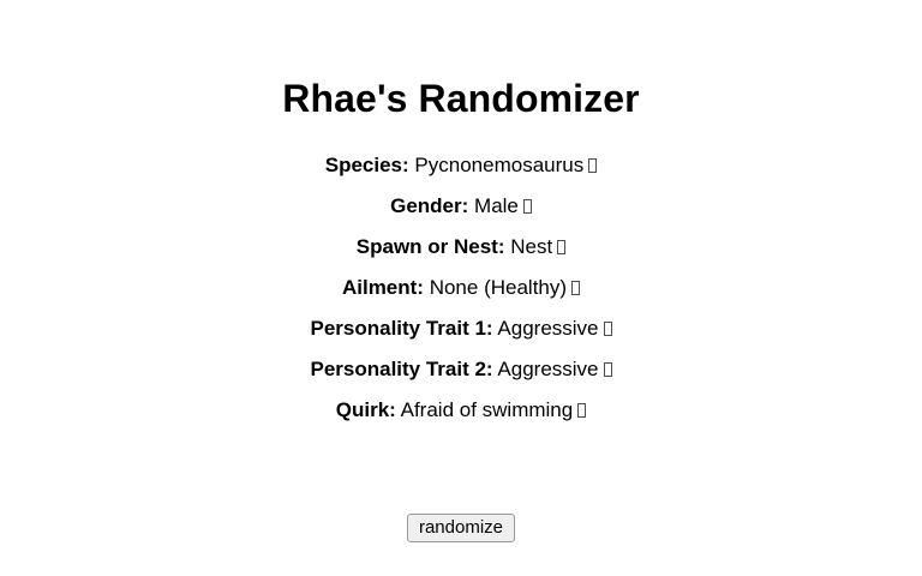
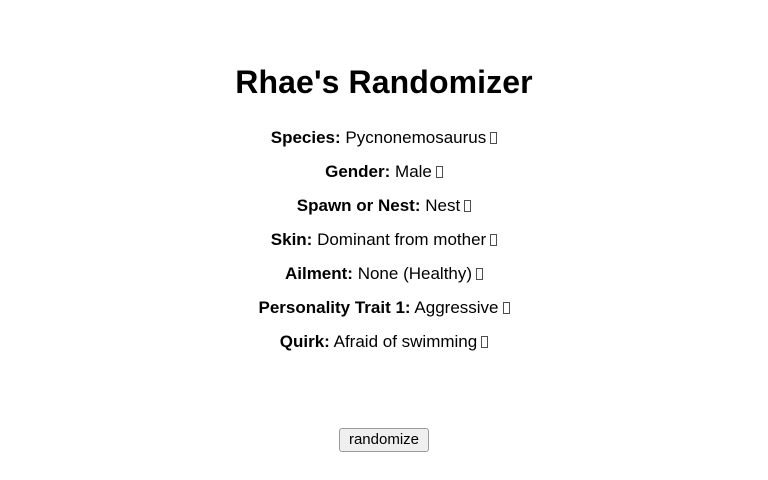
  Rhae's Randomizer
  Species: Pycnonemosaurus
  Gender: Male
  Spawn or Nest: Nest
+ Skin: Dominant from mother
  Ailment: None (Healthy)
  Personality Trait 1: Aggressive
- Personality Trait 2: Aggressive
  Quirk: Afraid of swimming
  randomize
